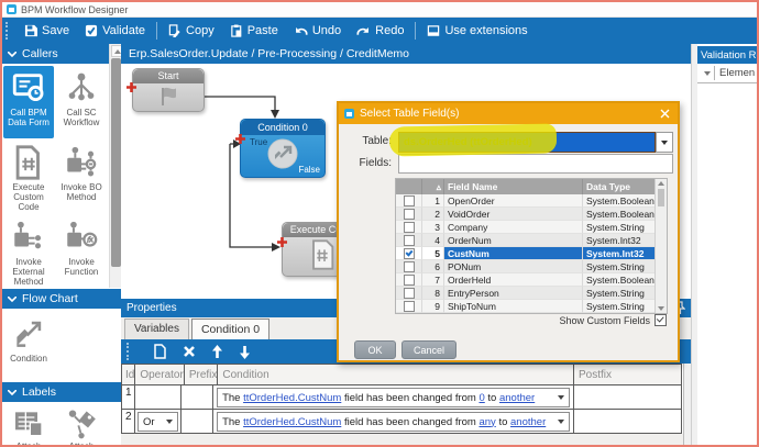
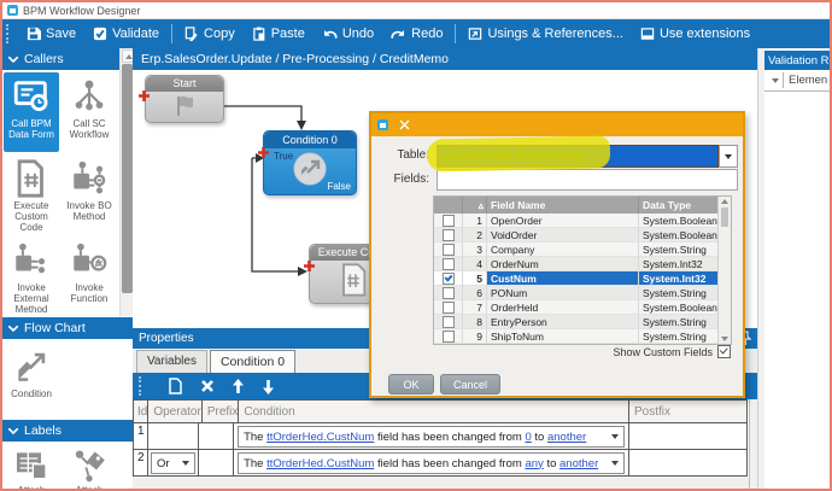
  BPM Workflow Designer
  Save
  Validate
  Copy
  Paste
  Undo
  Redo
+ Usings & References...
  Use extensions
  Callers
  Call BPM Data Form
  Call SC Workflow
  Execute Custom Code
  Invoke BO Method
  Invoke External Method
  Invoke Function
  Flow Chart
  Condition
  Labels
  Erp.SalesOrder.Update / Pre-Processing / CreditMemo
  Start
  Condition 0
  True
  False
  Properties
  Variables
  Condition 0
  Id
  Operator
  Prefix
  Condition
  Postfix
  1
  The ttOrderHed.CustNum field has been changed from 0 to another
  2
  Or
  The ttOrderHed.CustNum field has been changed from any to another
  Validation R
  Elemen
- Select Table Field(s)
  Table:
  ds.OrderHed (ttOrderHed)
  Fields:
  ▵
  Field Name
  Data Type
  1
  OpenOrder
  System.Boolean
  2
  VoidOrder
  System.Boolean
  3
  Company
  System.String
  4
  OrderNum
  System.Int32
  5
  CustNum
  System.Int32
  6
  PONum
  System.String
  7
  OrderHeld
  System.Boolean
  8
  EntryPerson
  System.String
  9
  ShipToNum
  System.String
  Show Custom Fields
  OK
  Cancel
